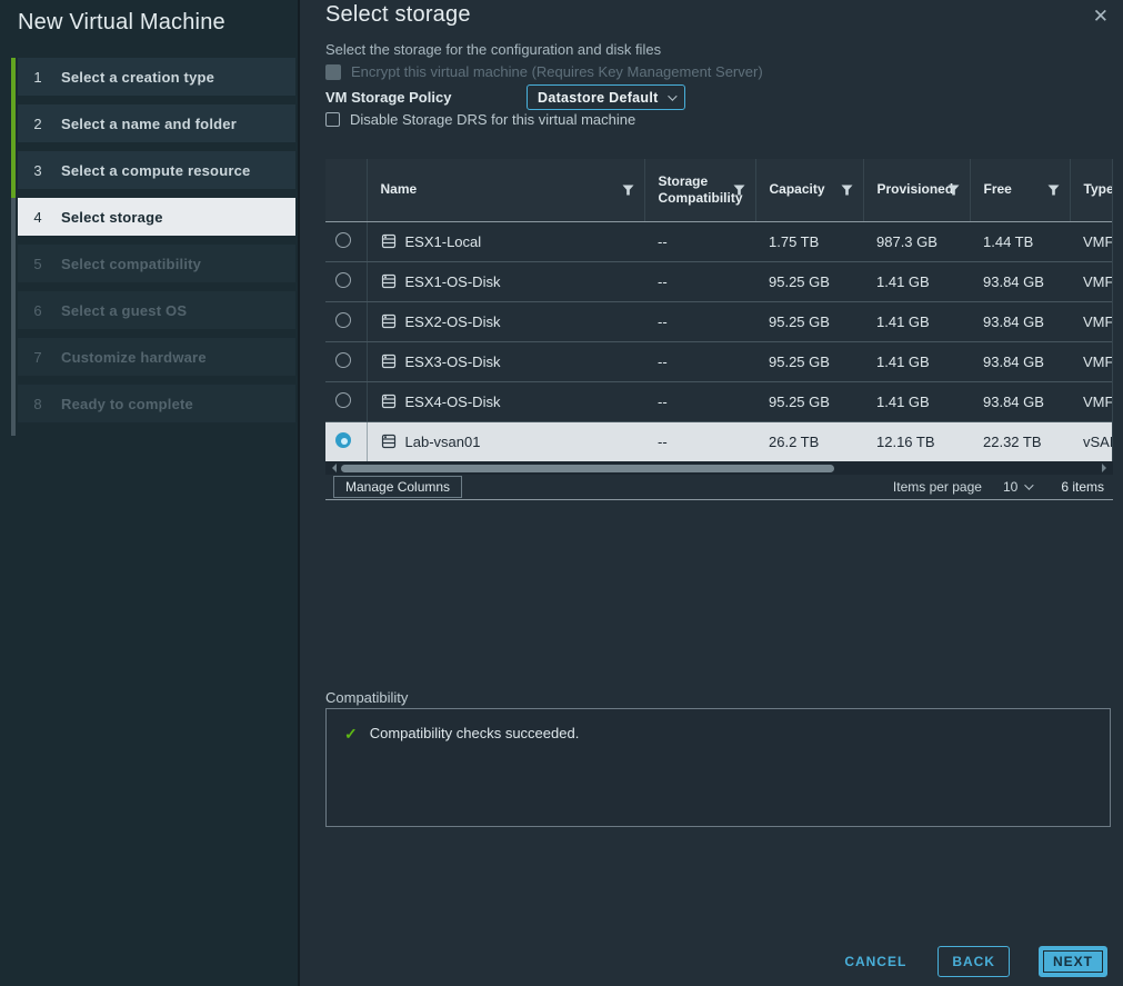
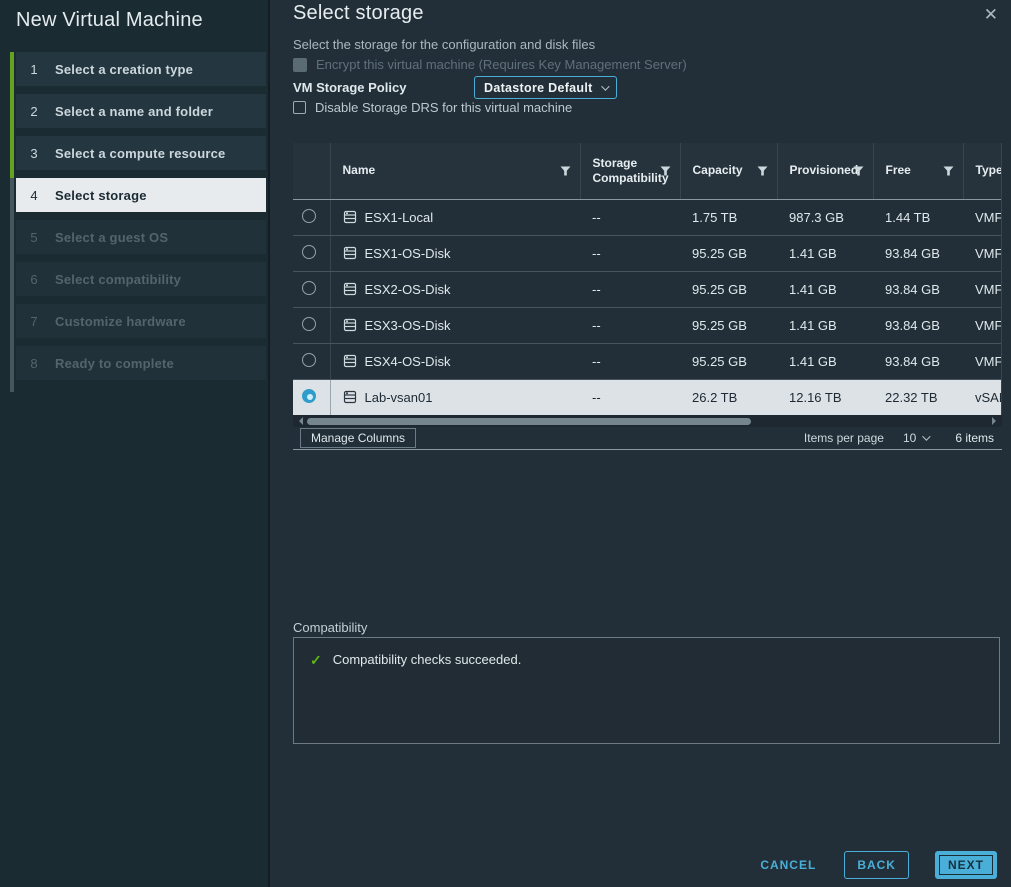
  New Virtual Machine
  1
  Select a creation type
  2
  Select a name and folder
  3
  Select a compute resource
  4
  Select storage
  5
- Select compatibility
+ Select a guest OS
  6
- Select a guest OS
+ Select compatibility
  7
  Customize hardware
  8
  Ready to complete
  ✕
  Select storage
  Select the storage for the configuration and disk files
  Encrypt this virtual machine (Requires Key Management Server)
  VM Storage Policy
  Datastore Default
  Disable Storage DRS for this virtual machine
  	Name	Storage Compatibility	Capacity	Provisioned	Free	Type
  	ESX1-Local	--	1.75 TB	987.3 GB	1.44 TB	VMF
  	ESX1-OS-Disk	--	95.25 GB	1.41 GB	93.84 GB	VMF
  	ESX2-OS-Disk	--	95.25 GB	1.41 GB	93.84 GB	VMF
  	ESX3-OS-Disk	--	95.25 GB	1.41 GB	93.84 GB	VMF
  	ESX4-OS-Disk	--	95.25 GB	1.41 GB	93.84 GB	VMF
  	Lab-vsan01	--	26.2 TB	12.16 TB	22.32 TB	vSA
  Manage Columns
  Items per page
  10
  6 items
  Compatibility
  ✓
  Compatibility checks succeeded.
  CANCEL
  BACK
  NEXT
